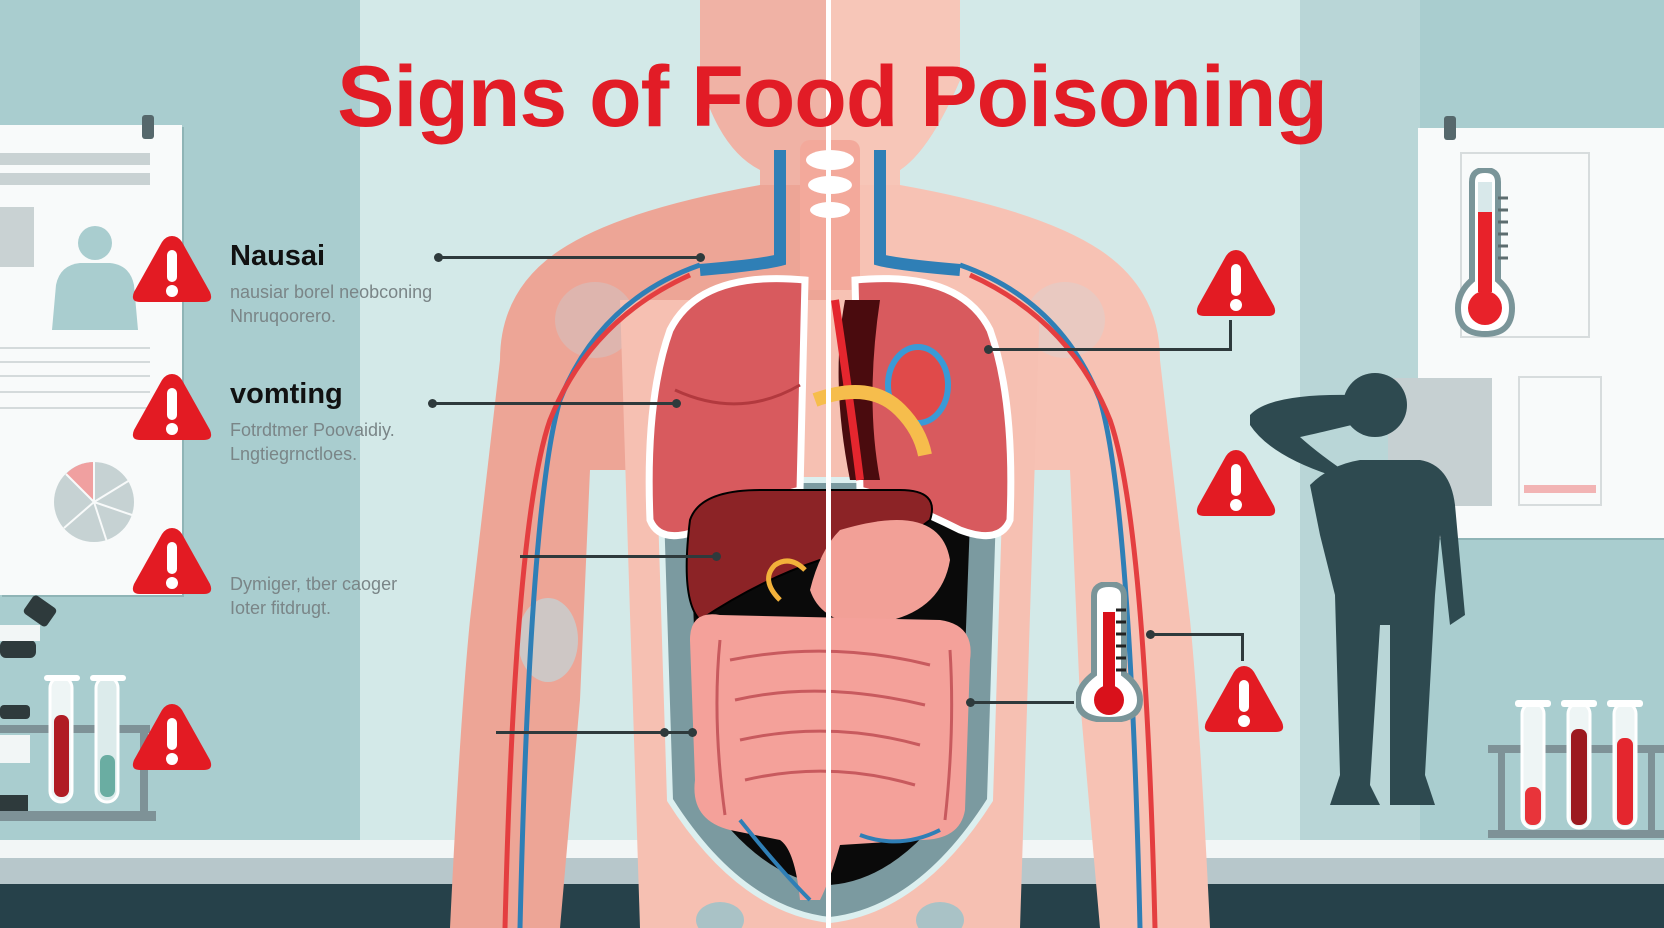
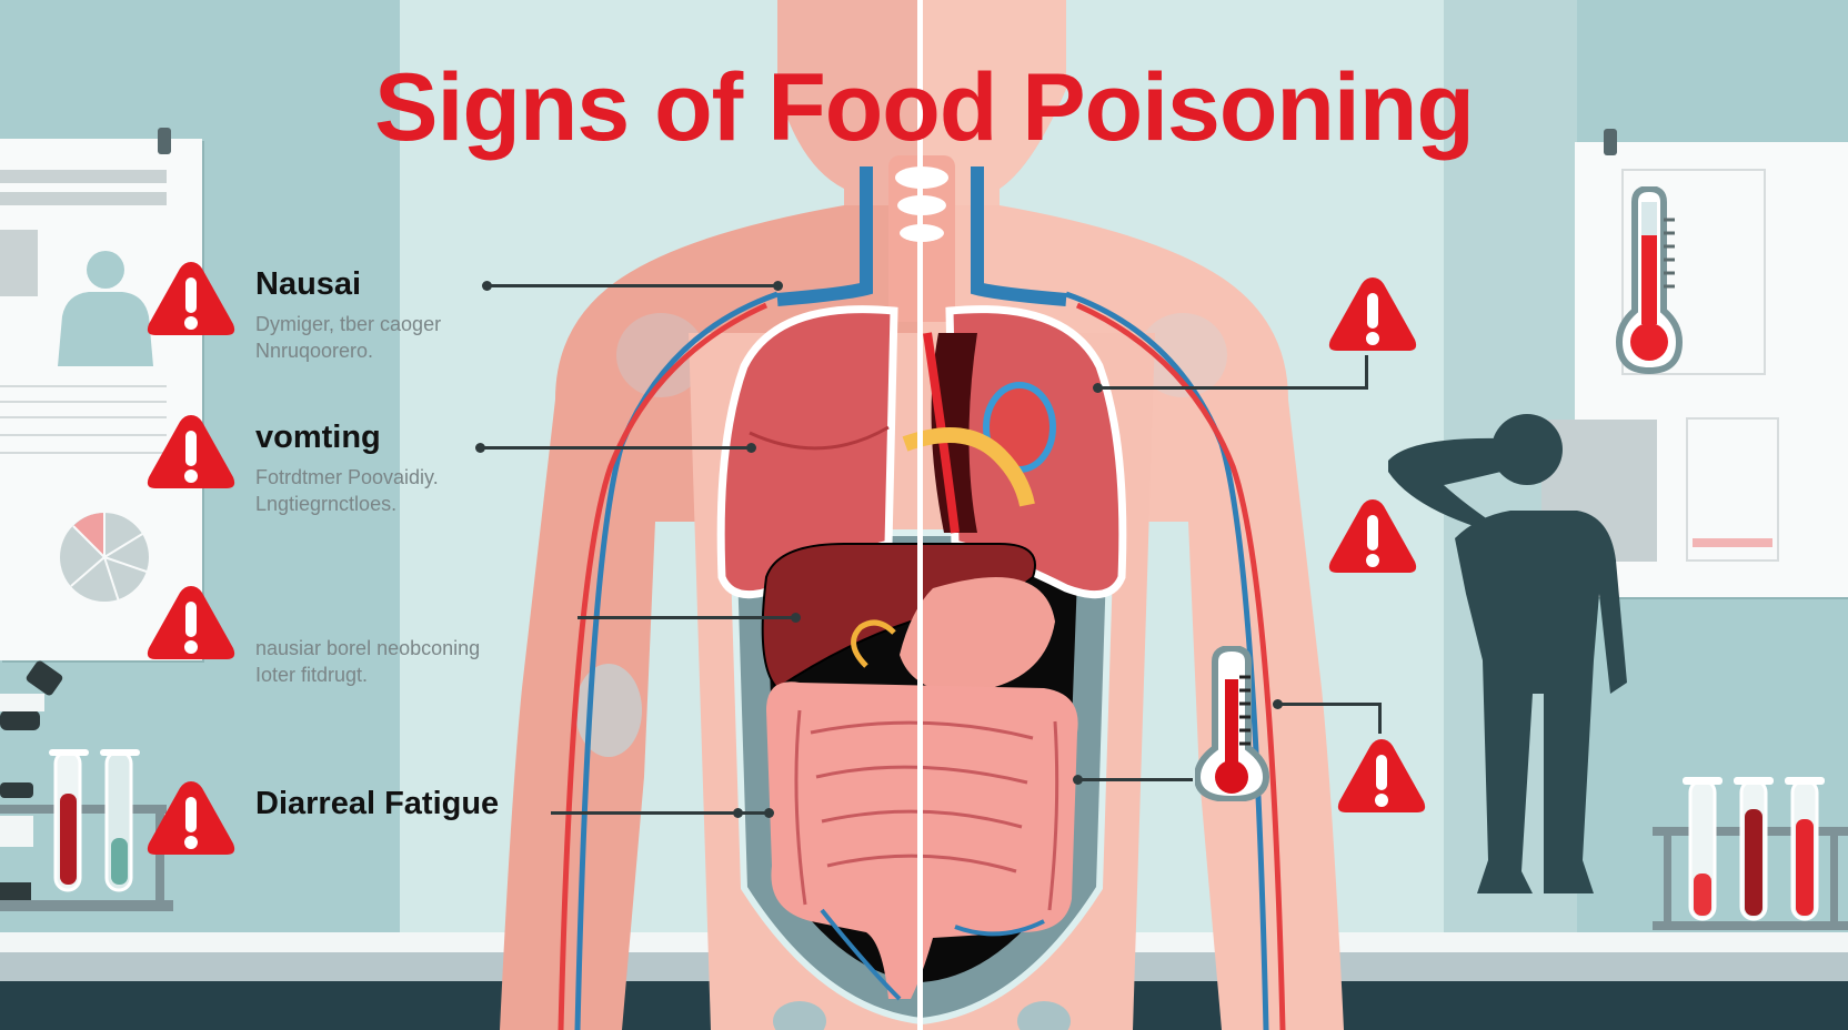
  Signs of Food Poisoning
  Nausai
- nausiar borel neobconing
+ Dymiger, tber caoger
  Nnruqoorero.
  vomting
  Fotrdtmer Poovaidiy.
  Lngtiegrnctloes.
- Dymiger, tber caoger
+ nausiar borel neobconing
  Ioter fitdrugt.
+ Diarreal Fatigue
